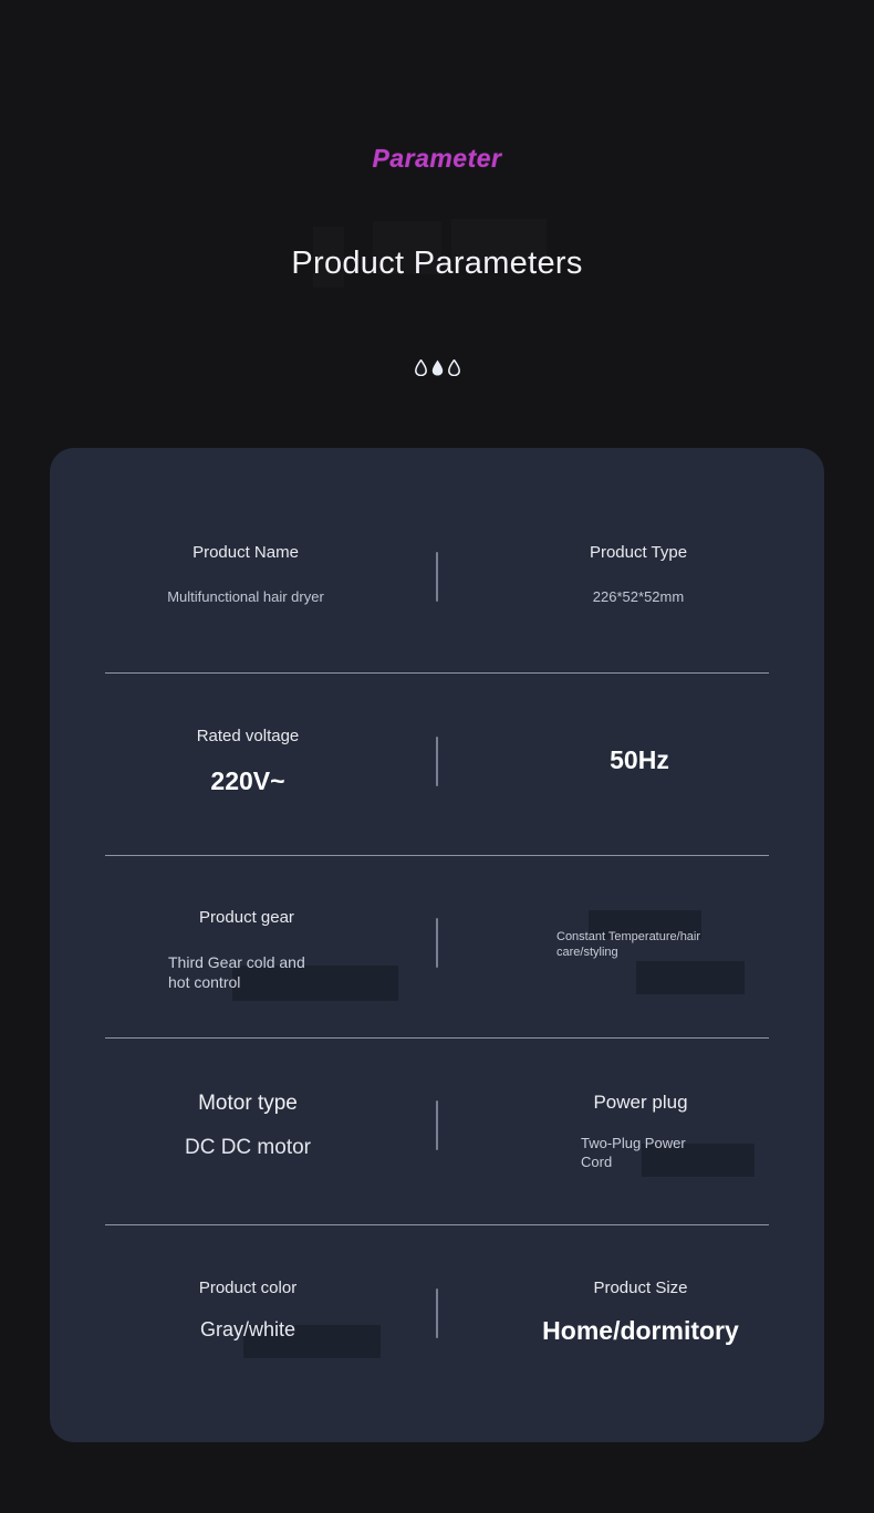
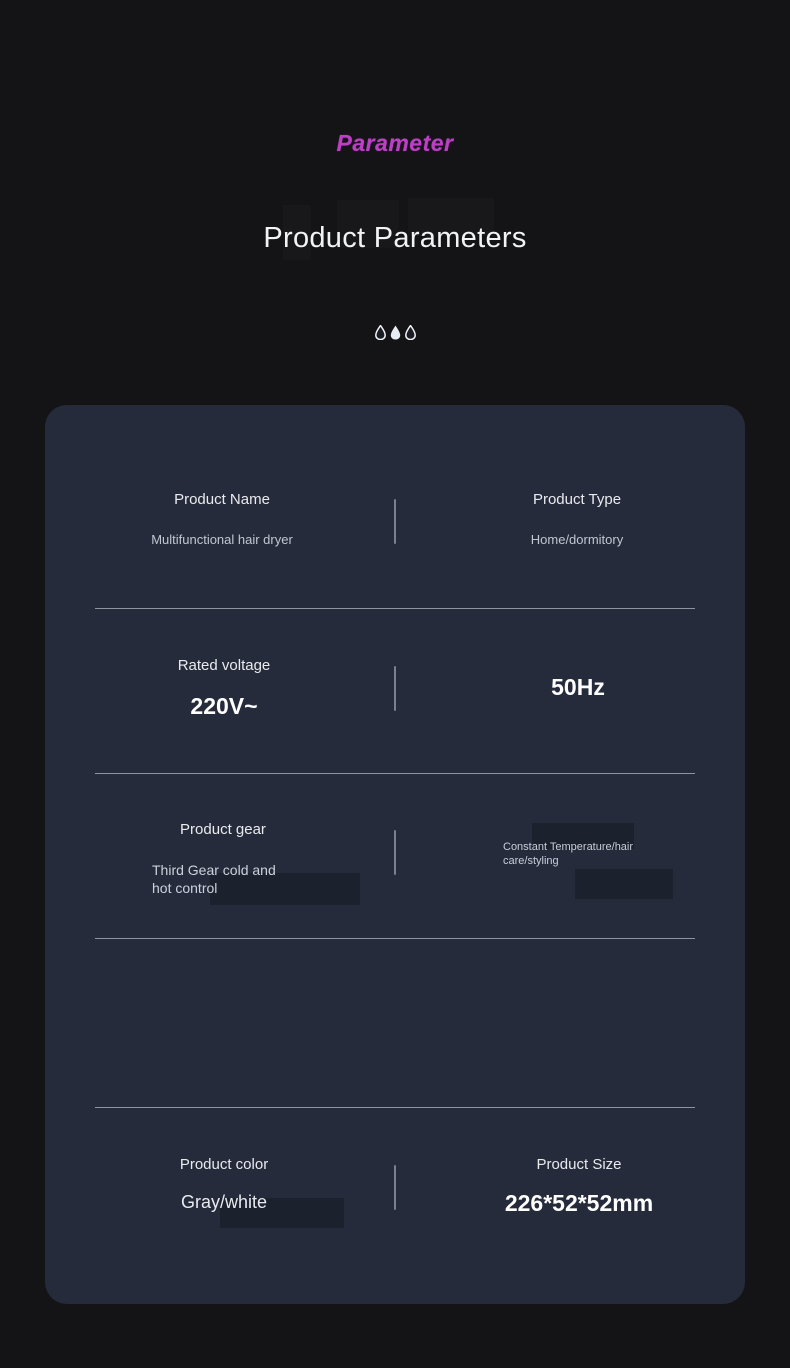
  Parameter
  Product Parameters
  Product Name
  Multifunctional hair dryer
  Product Type
- 226*52*52mm
+ Home/dormitory
  Rated voltage
  220V~
  50Hz
  Product gear
  Third Gear cold and hot control
  Constant Temperature/hair care/styling
- Motor type
- DC DC motor
- Power plug
- Two-Plug Power Cord
  Product color
  Gray/white
  Product Size
- Home/dormitory
+ 226*52*52mm
